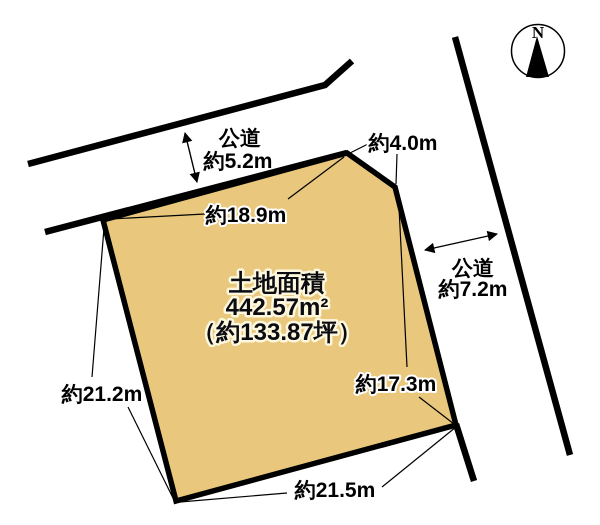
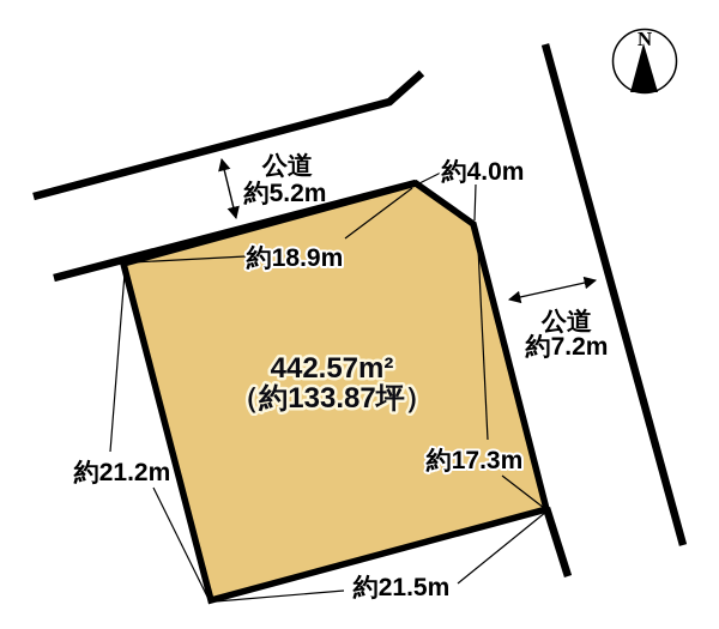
  公道
  約5.2m
  公道
  約7.2m
  約18.9m
  約4.0m
  約17.3m
  約21.2m
  約21.5m
- 土地面積
  442.57m²
  （約133.87坪）
  N
